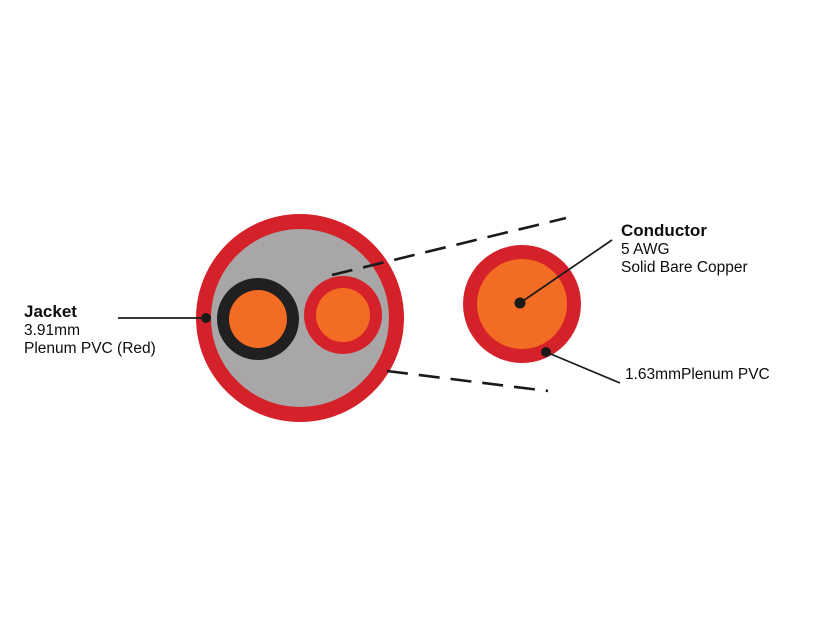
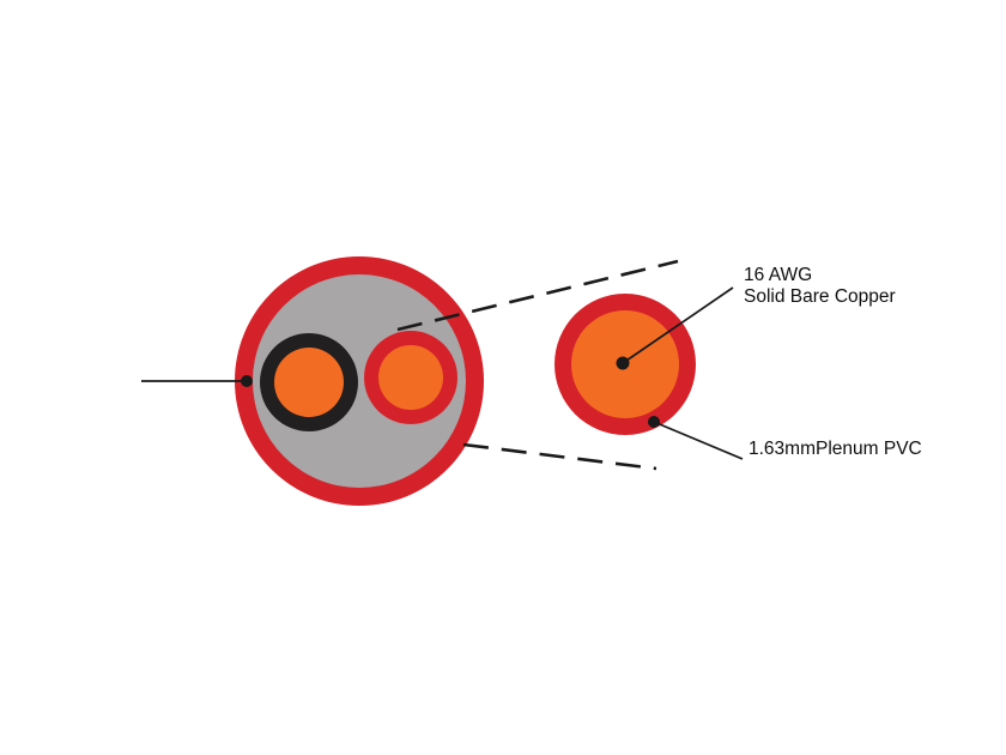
- Jacket
- 3.91mm
- Plenum PVC (Red)
- Conductor
- 5 AWG
+ 16 AWG
  Solid Bare Copper
  1.63mmPlenum PVC
